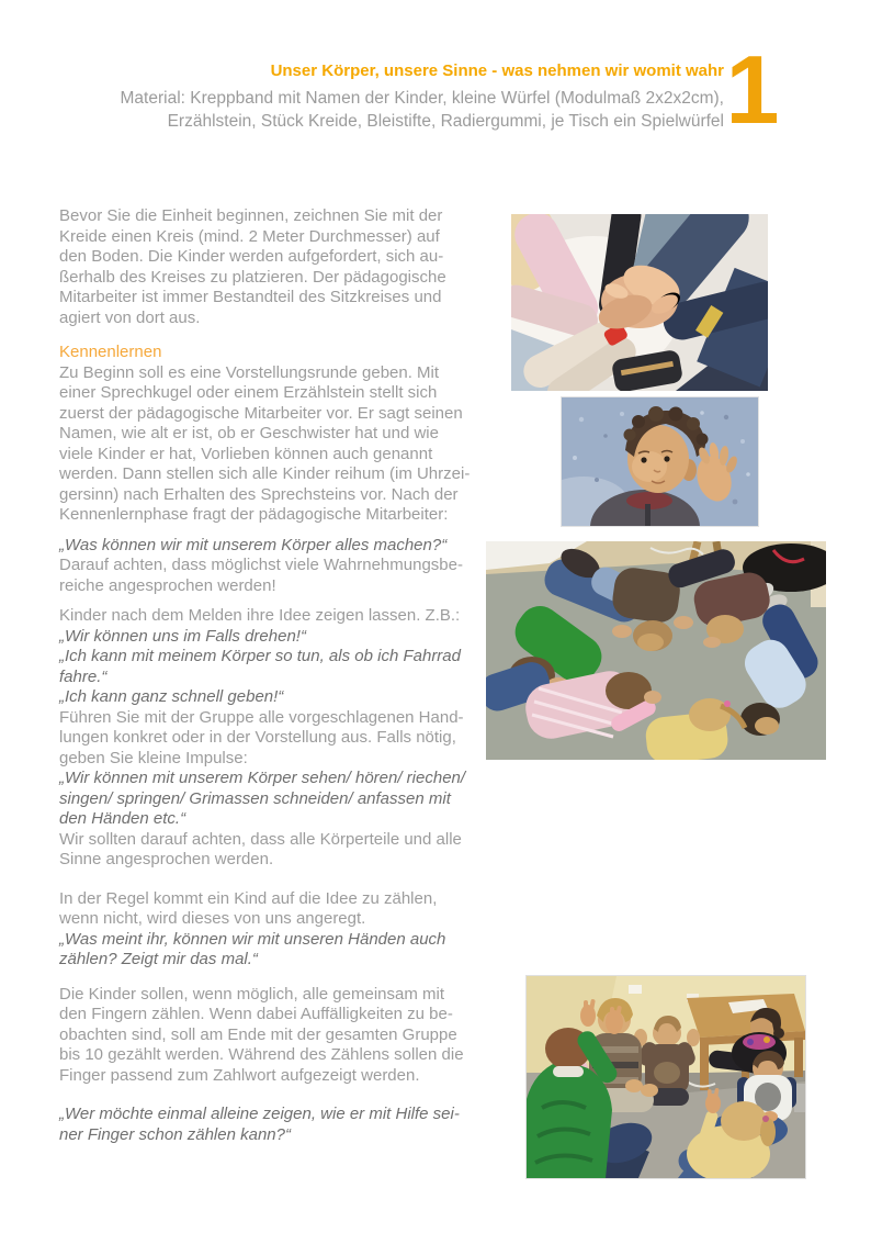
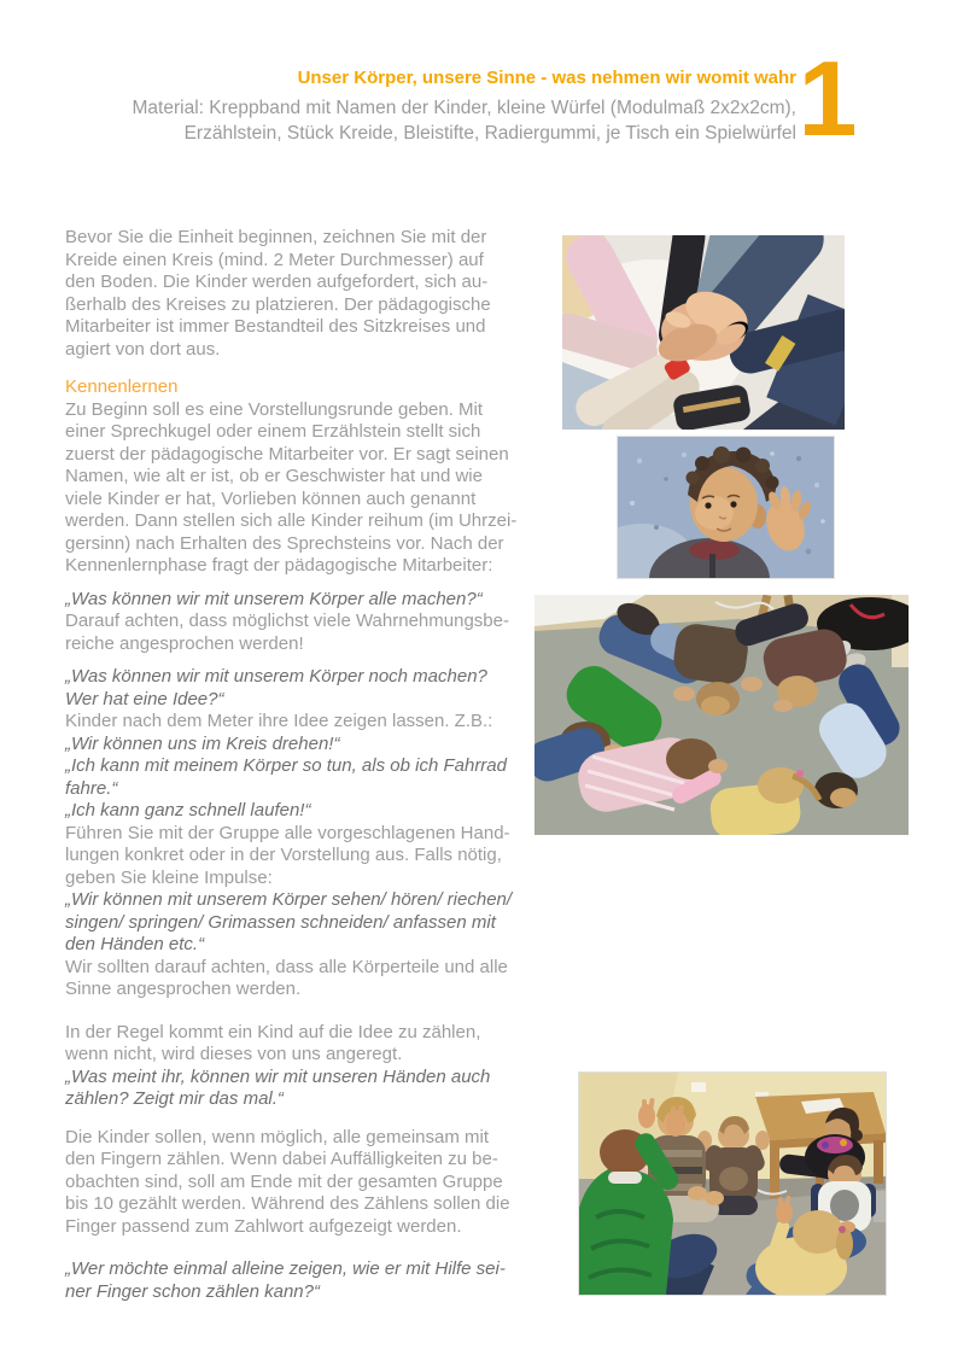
  Unser Körper, unsere Sinne - was nehmen wir womit wahr
  Material: Kreppband mit Namen der Kinder, kleine Würfel (Modulmaß 2x2x2cm),
  Erzählstein, Stück Kreide, Bleistifte, Radiergummi, je Tisch ein Spielwürfel
  1
  Bevor Sie die Einheit beginnen, zeichnen Sie mit der
  Kreide einen Kreis (mind. 2 Meter Durchmesser) auf
  den Boden. Die Kinder werden aufgefordert, sich au-
  ßerhalb des Kreises zu platzieren. Der pädagogische
  Mitarbeiter ist immer Bestandteil des Sitzkreises und
  agiert von dort aus.
  Kennenlernen
  Zu Beginn soll es eine Vorstellungsrunde geben. Mit
  einer Sprechkugel oder einem Erzählstein stellt sich
  zuerst der pädagogische Mitarbeiter vor. Er sagt seinen
  Namen, wie alt er ist, ob er Geschwister hat und wie
  viele Kinder er hat, Vorlieben können auch genannt
  werden. Dann stellen sich alle Kinder reihum (im Uhrzei-
  gersinn) nach Erhalten des Sprechsteins vor. Nach der
  Kennenlernphase fragt der pädagogische Mitarbeiter:
- „Was können wir mit unserem Körper alles machen?“
+ „Was können wir mit unserem Körper alle machen?“
  Darauf achten, dass möglichst viele Wahrnehmungsbe-
  reiche angesprochen werden!
+ „Was können wir mit unserem Körper noch machen?
+ Wer hat eine Idee?“
- Kinder nach dem Melden ihre Idee zeigen lassen. Z.B.:
+ Kinder nach dem Meter ihre Idee zeigen lassen. Z.B.:
- „Wir können uns im Falls drehen!“
+ „Wir können uns im Kreis drehen!“
  „Ich kann mit meinem Körper so tun, als ob ich Fahrrad
  fahre.“
- „Ich kann ganz schnell geben!“
+ „Ich kann ganz schnell laufen!“
  Führen Sie mit der Gruppe alle vorgeschlagenen Hand-
  lungen konkret oder in der Vorstellung aus. Falls nötig,
  geben Sie kleine Impulse:
  „Wir können mit unserem Körper sehen/ hören/ riechen/
  singen/ springen/ Grimassen schneiden/ anfassen mit
  den Händen etc.“
  Wir sollten darauf achten, dass alle Körperteile und alle
  Sinne angesprochen werden.
  In der Regel kommt ein Kind auf die Idee zu zählen,
  wenn nicht, wird dieses von uns angeregt.
  „Was meint ihr, können wir mit unseren Händen auch
  zählen? Zeigt mir das mal.“
  Die Kinder sollen, wenn möglich, alle gemeinsam mit
  den Fingern zählen. Wenn dabei Auffälligkeiten zu be-
  obachten sind, soll am Ende mit der gesamten Gruppe
  bis 10 gezählt werden. Während des Zählens sollen die
  Finger passend zum Zahlwort aufgezeigt werden.
  „Wer möchte einmal alleine zeigen, wie er mit Hilfe sei-
  ner Finger schon zählen kann?“
